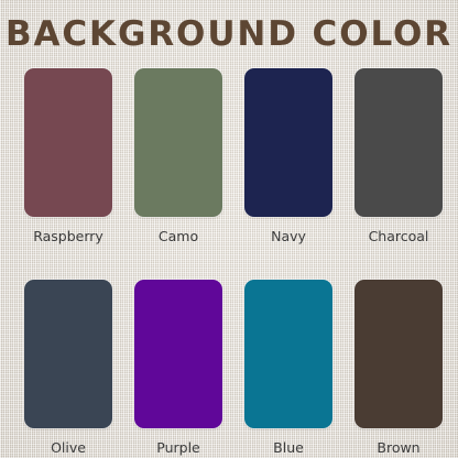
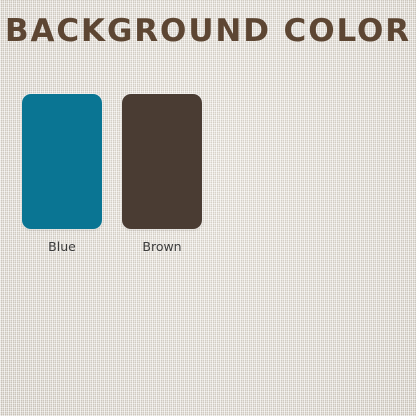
  BACKGROUND COLOR
- Raspberry
- Camo
- Navy
- Charcoal
- Olive
- Purple
  Blue
  Brown
